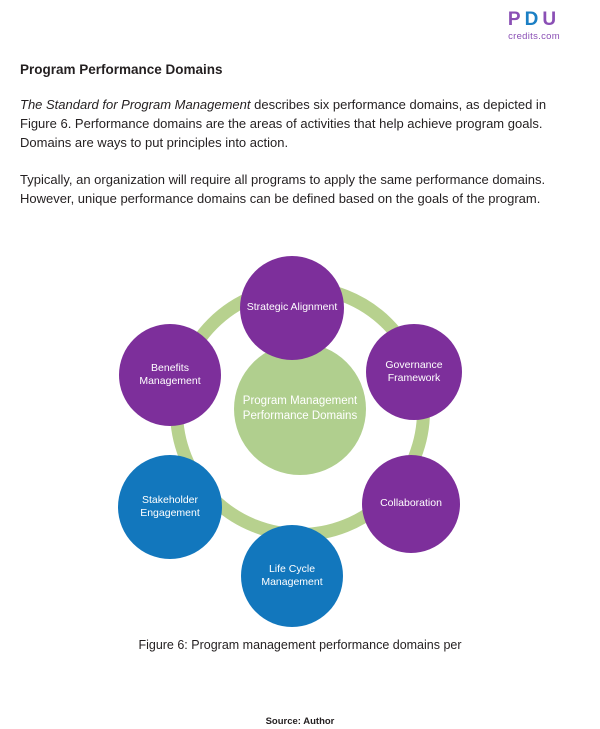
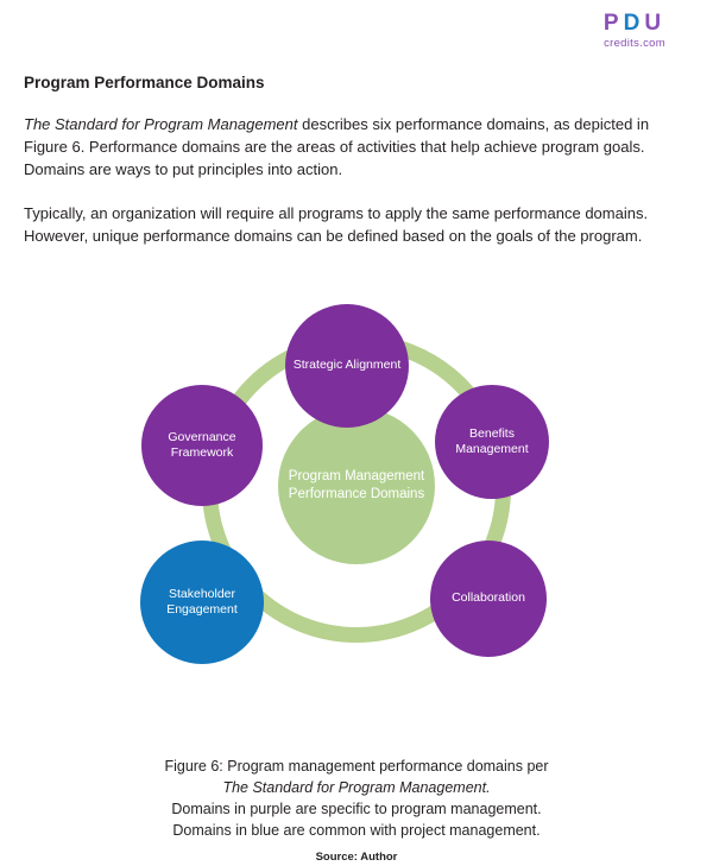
  PDU
  credits.com
  Program Performance Domains
  The Standard for Program Management describes six performance domains, as depicted in Figure 6. Performance domains are the areas of activities that help achieve program goals. Domains are ways to put principles into action.
  Typically, an organization will require all programs to apply the same performance domains. However, unique performance domains can be defined based on the goals of the program.
  Program Management Performance Domains
  Strategic Alignment
- Governance Framework
+ Benefits Management
  Collaboration
- Life Cycle Management
  Stakeholder Engagement
- Benefits Management
+ Governance Framework
  Figure 6: Program management performance domains per
+ The Standard for Program Management.
+ Domains in purple are specific to program management.
+ Domains in blue are common with project management.
  Source: Author
